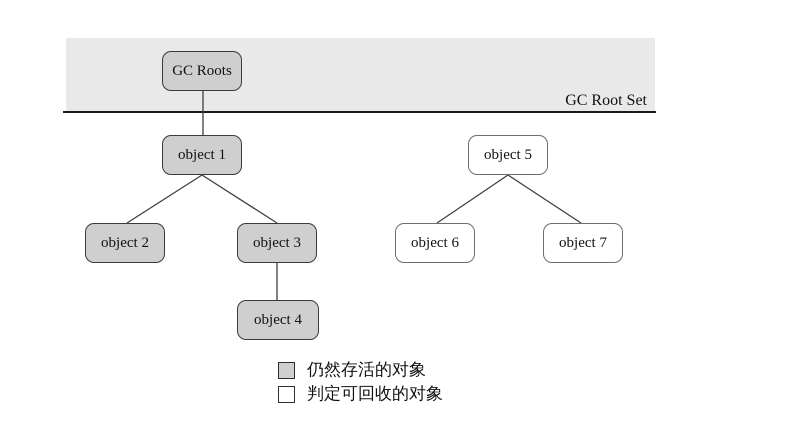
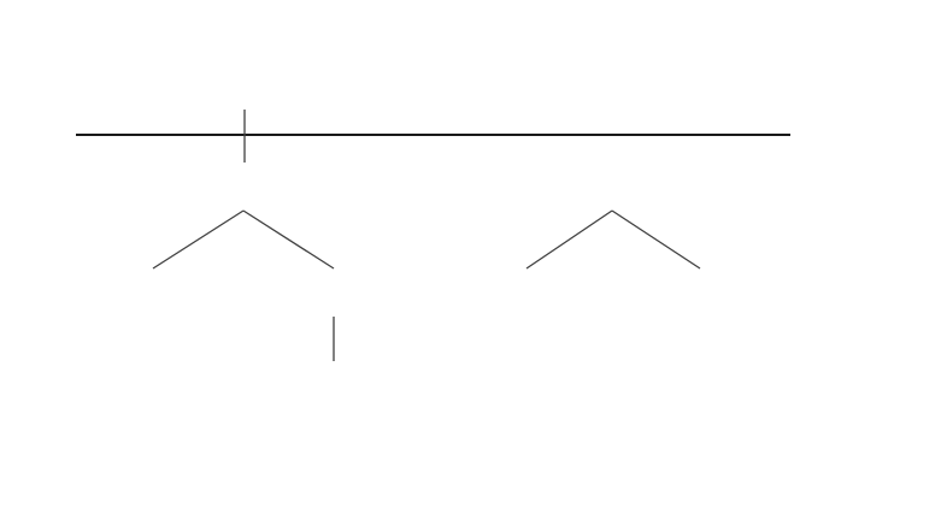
- GC Root Set
- GC Roots
- object 1
- object 2
- object 3
- object 4
- object 5
- object 6
- object 7
- 仍然存活的对象
- 判定可回收的对象
